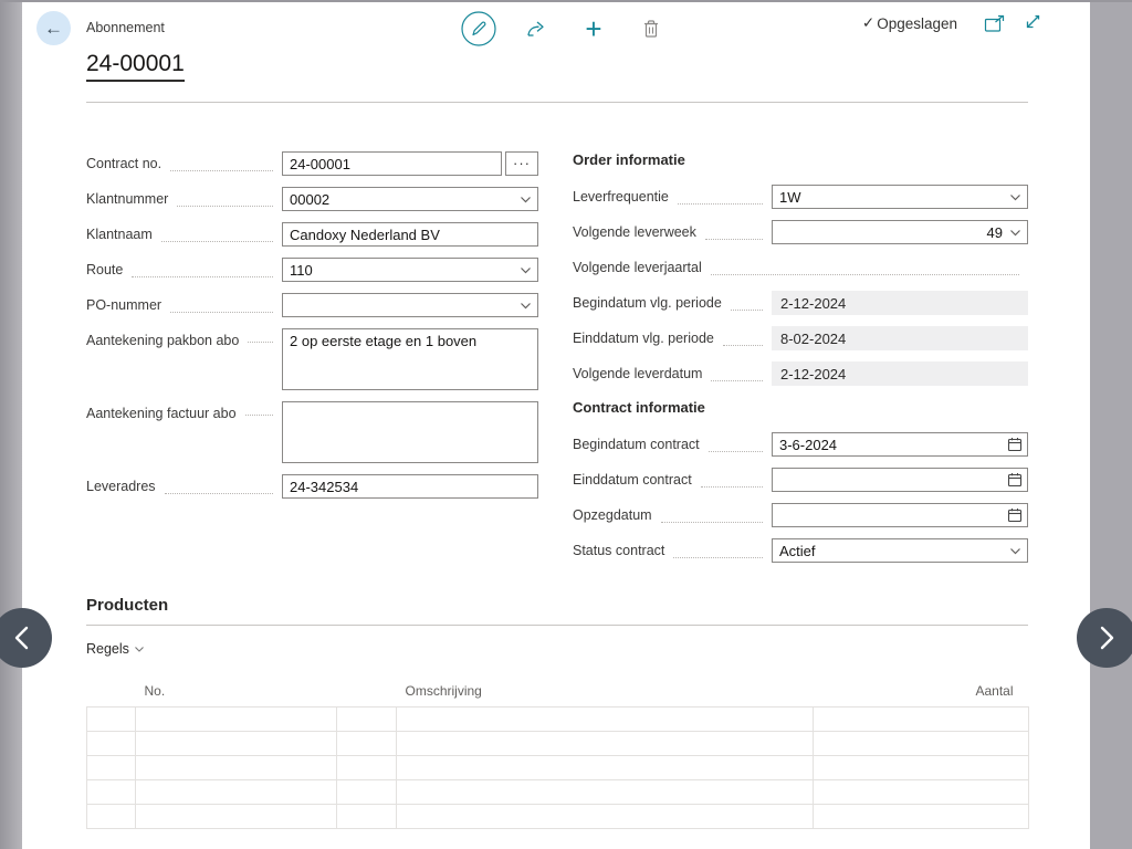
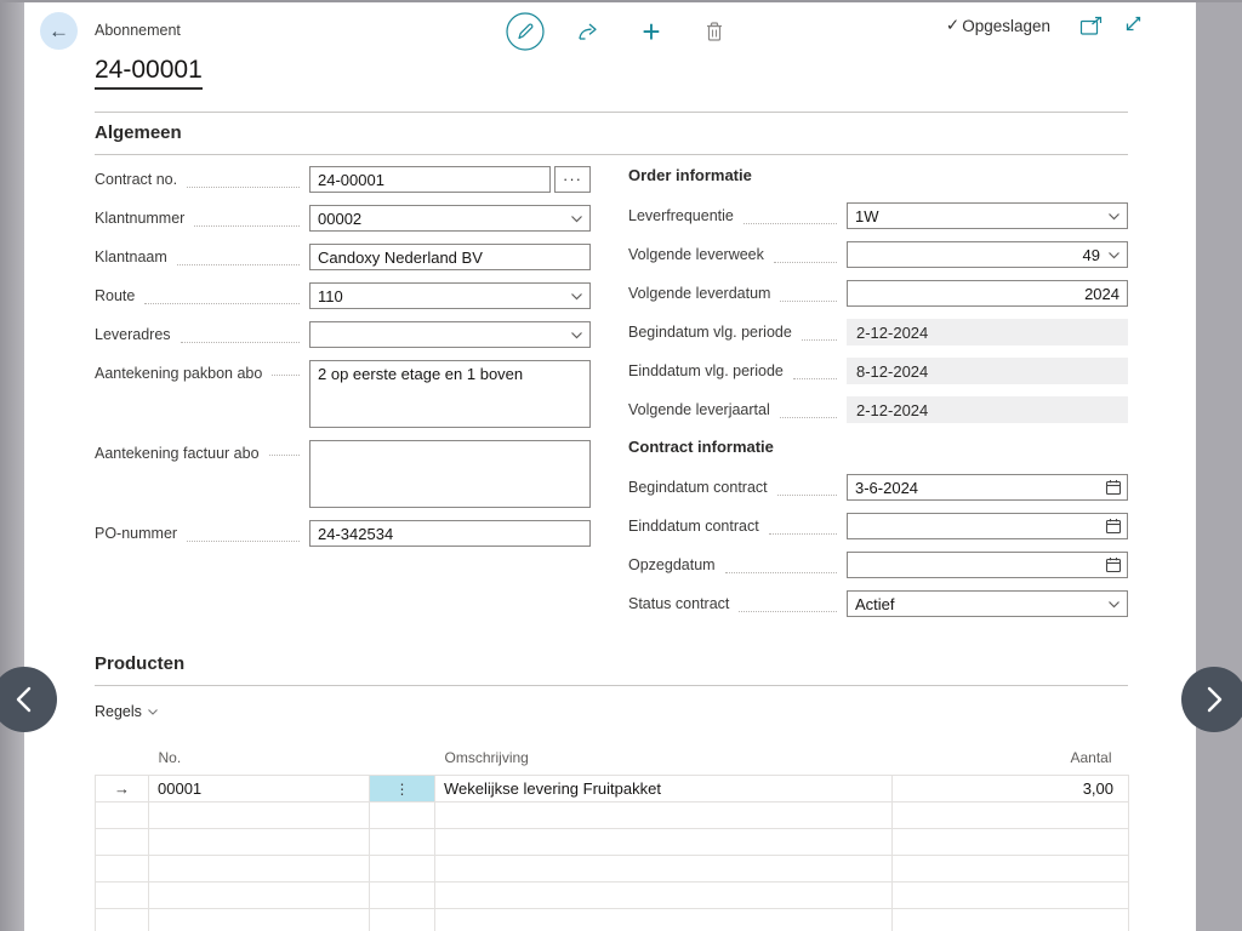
  ←
  Abonnement
  +
  ✓
  Opgeslagen
  24-00001
+ Algemeen
  Contract no.
  24-00001
  ···
  Klantnummer
  00002
  Klantnaam
  Candoxy Nederland BV
  Route
  110
- PO-nummer
+ Leveradres
  Aantekening pakbon abo
  2 op eerste etage en 1 boven
  Aantekening factuur abo
- Leveradres
+ PO-nummer
  24-342534
  Order informatie
  Leverfrequentie
  1W
  Volgende leverweek
  49
- Volgende leverjaartal
+ Volgende leverdatum
+ 2024
  Begindatum vlg. periode
  2-12-2024
  Einddatum vlg. periode
- 8-02-2024
+ 8-12-2024
- Volgende leverdatum
+ Volgende leverjaartal
  2-12-2024
  Contract informatie
  Begindatum contract
  3-6-2024
  Einddatum contract
  Opzegdatum
  Status contract
  Actief
  Producten
  Regels
  	No.		Omschrijving	Aantal
+ →	00001	⋮	Wekelijkse levering Fruitpakket	3,00
